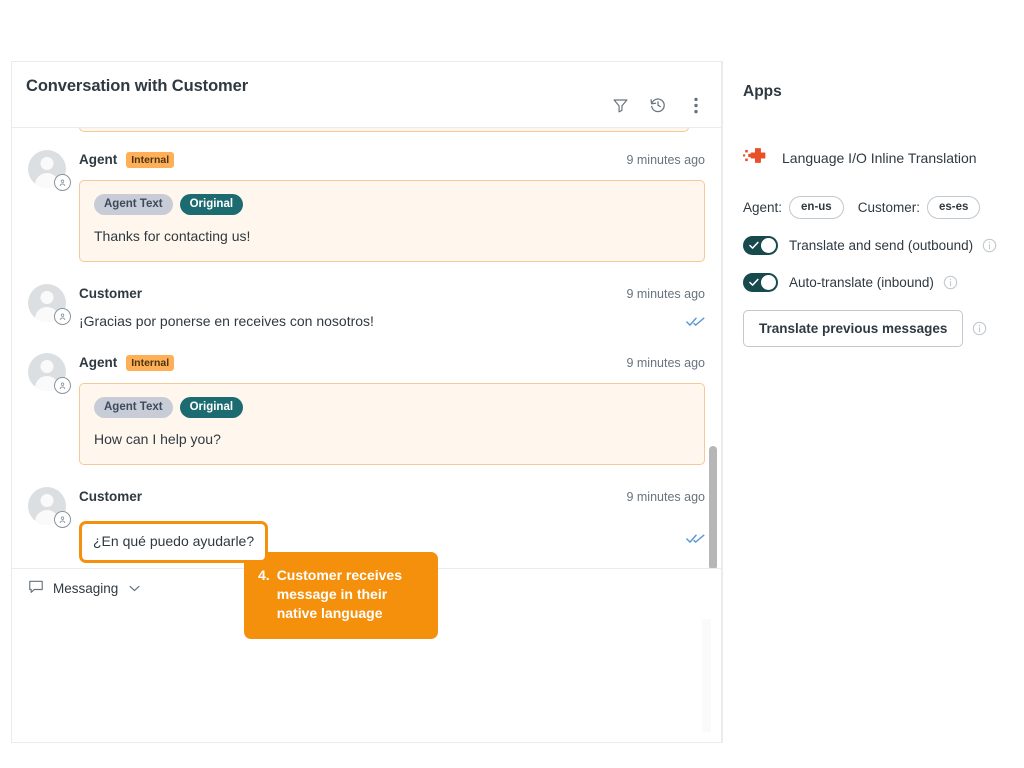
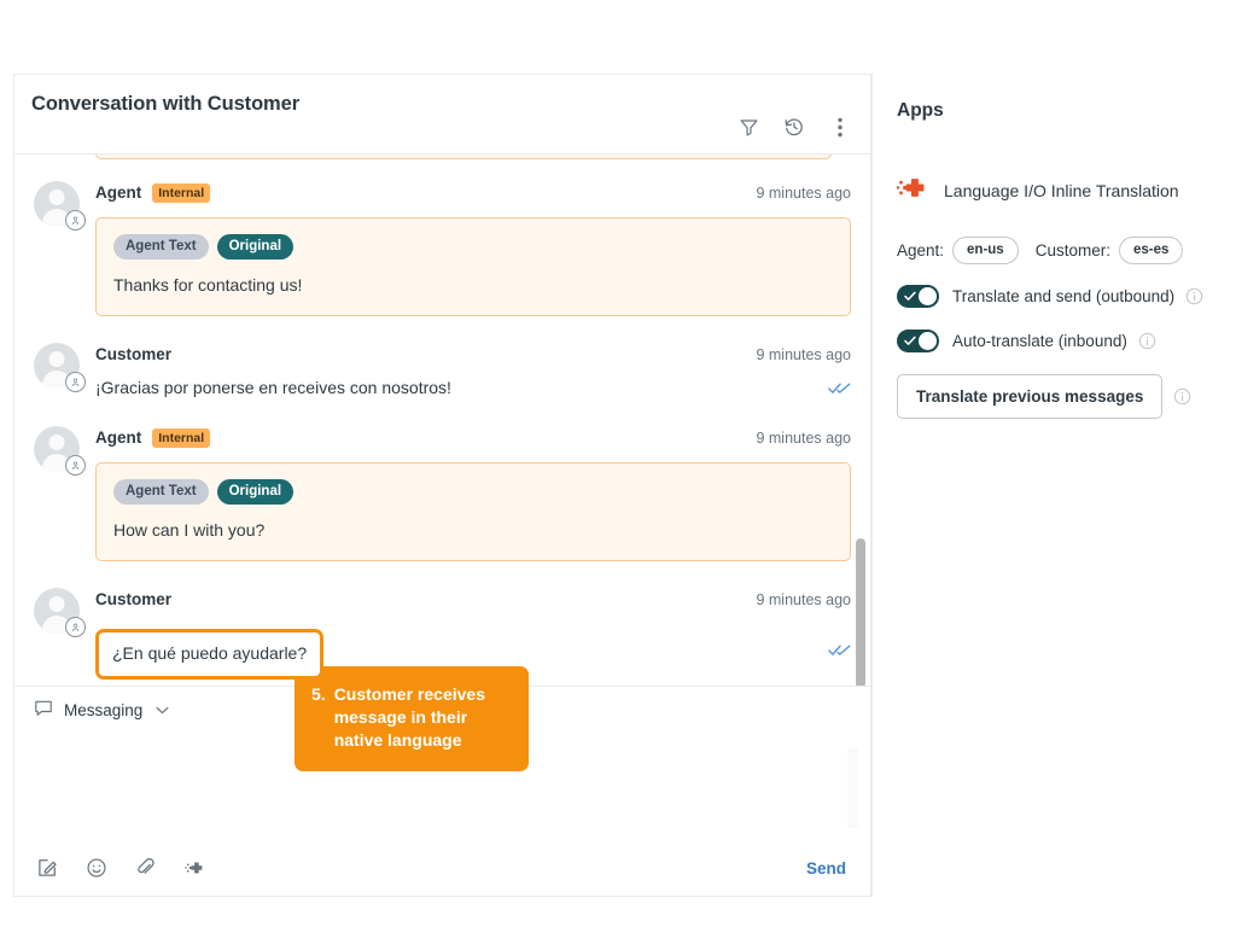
  Conversation with Customer
  Agent
  Internal
  9 minutes ago
  Agent Text
  Original
  Thanks for contacting us!
  Customer
  9 minutes ago
  ¡Gracias por ponerse en receives con nosotros!
  Agent
  Internal
  9 minutes ago
  Agent Text
  Original
- How can I help you?
+ How can I with you?
  Customer
  9 minutes ago
  ¿En qué puedo ayudarle?
  Messaging
+ Send
- 4.
+ 5.
  Customer receives message in their native language
  Apps
  Language I/O Inline Translation
  Agent:
  en-us
  Customer:
  es-es
  Translate and send (outbound)
  Auto-translate (inbound)
  Translate previous messages
